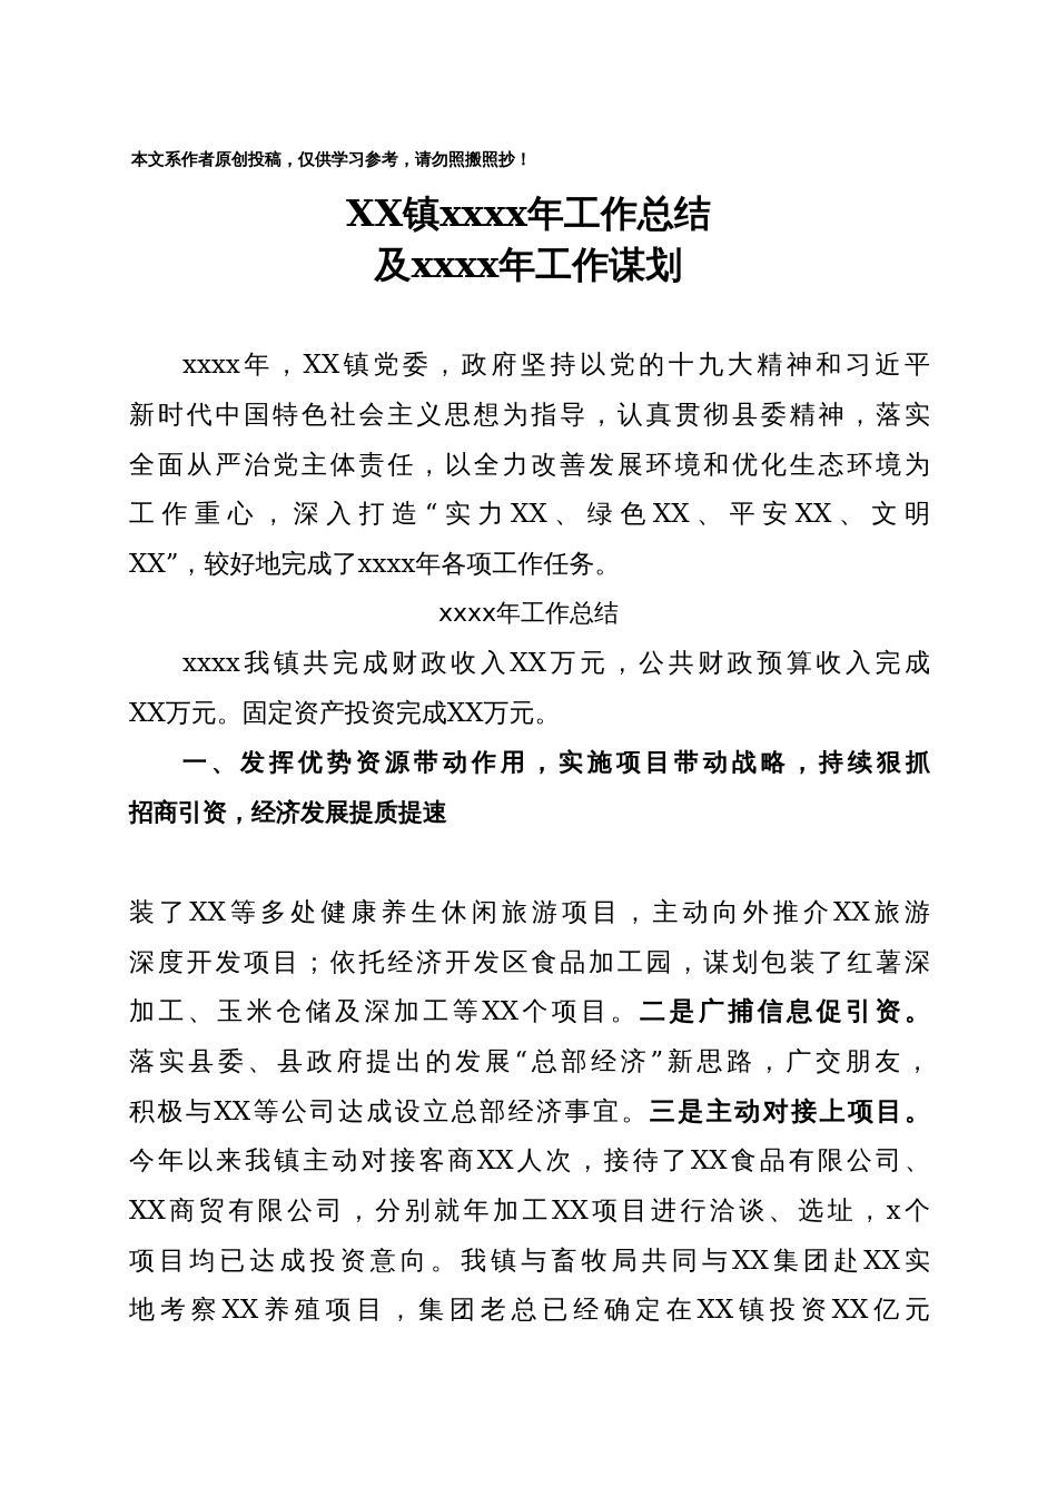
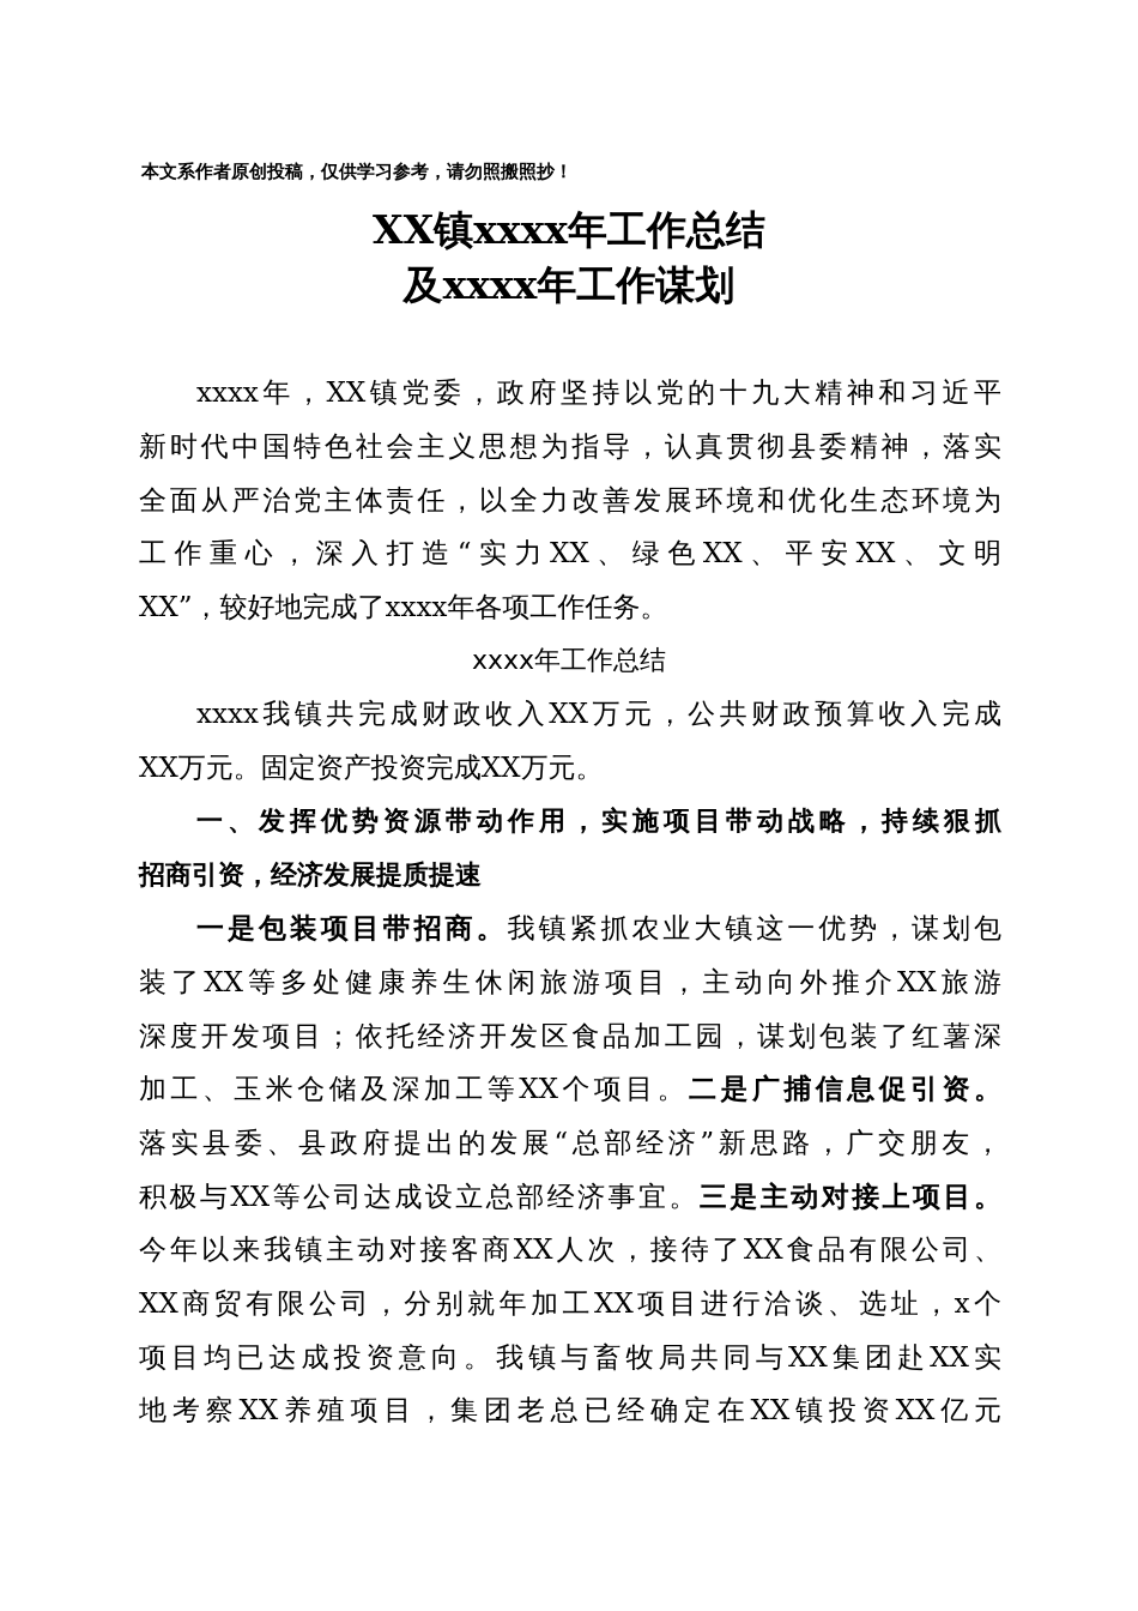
  本文系作者原创投稿，仅供学习参考，请勿照搬照抄！
  XX镇xxxx年工作总结
  及xxxx年工作谋划
  xxxx年，XX镇党委，政府坚持以党的十九大精神和习近平
  新时代中国特色社会主义思想为指导，认真贯彻县委精神，落实
  全面从严治党主体责任，以全力改善发展环境和优化生态环境为
  工作重心，深入打造“实力XX、绿色XX、平安XX、文明
  XX”，较好地完成了xxxx年各项工作任务。
  xxxx年工作总结
  xxxx我镇共完成财政收入XX万元，公共财政预算收入完成
  XX万元。固定资产投资完成XX万元。
  一、发挥优势资源带动作用，实施项目带动战略，持续狠抓
  招商引资，经济发展提质提速
+ 一是包装项目带招商。我镇紧抓农业大镇这一优势，谋划包
  装了XX等多处健康养生休闲旅游项目，主动向外推介XX旅游
  深度开发项目；依托经济开发区食品加工园，谋划包装了红薯深
  加工、玉米仓储及深加工等XX个项目。二是广捕信息促引资。
  落实县委、县政府提出的发展“总部经济”新思路，广交朋友，
  积极与XX等公司达成设立总部经济事宜。三是主动对接上项目。
  今年以来我镇主动对接客商XX人次，接待了XX食品有限公司、
  XX商贸有限公司，分别就年加工XX项目进行洽谈、选址，x个
  项目均已达成投资意向。我镇与畜牧局共同与XX集团赴XX实
  地考察XX养殖项目，集团老总已经确定在XX镇投资XX亿元
